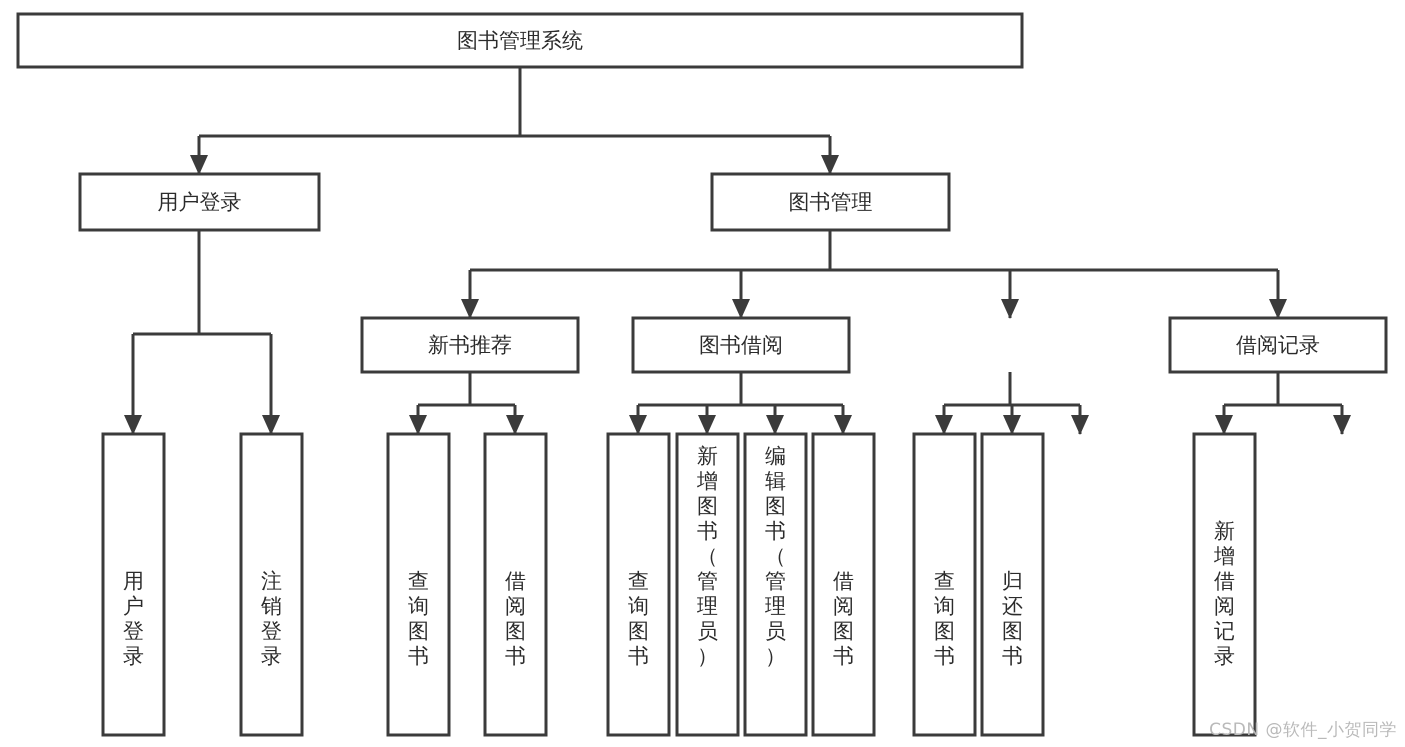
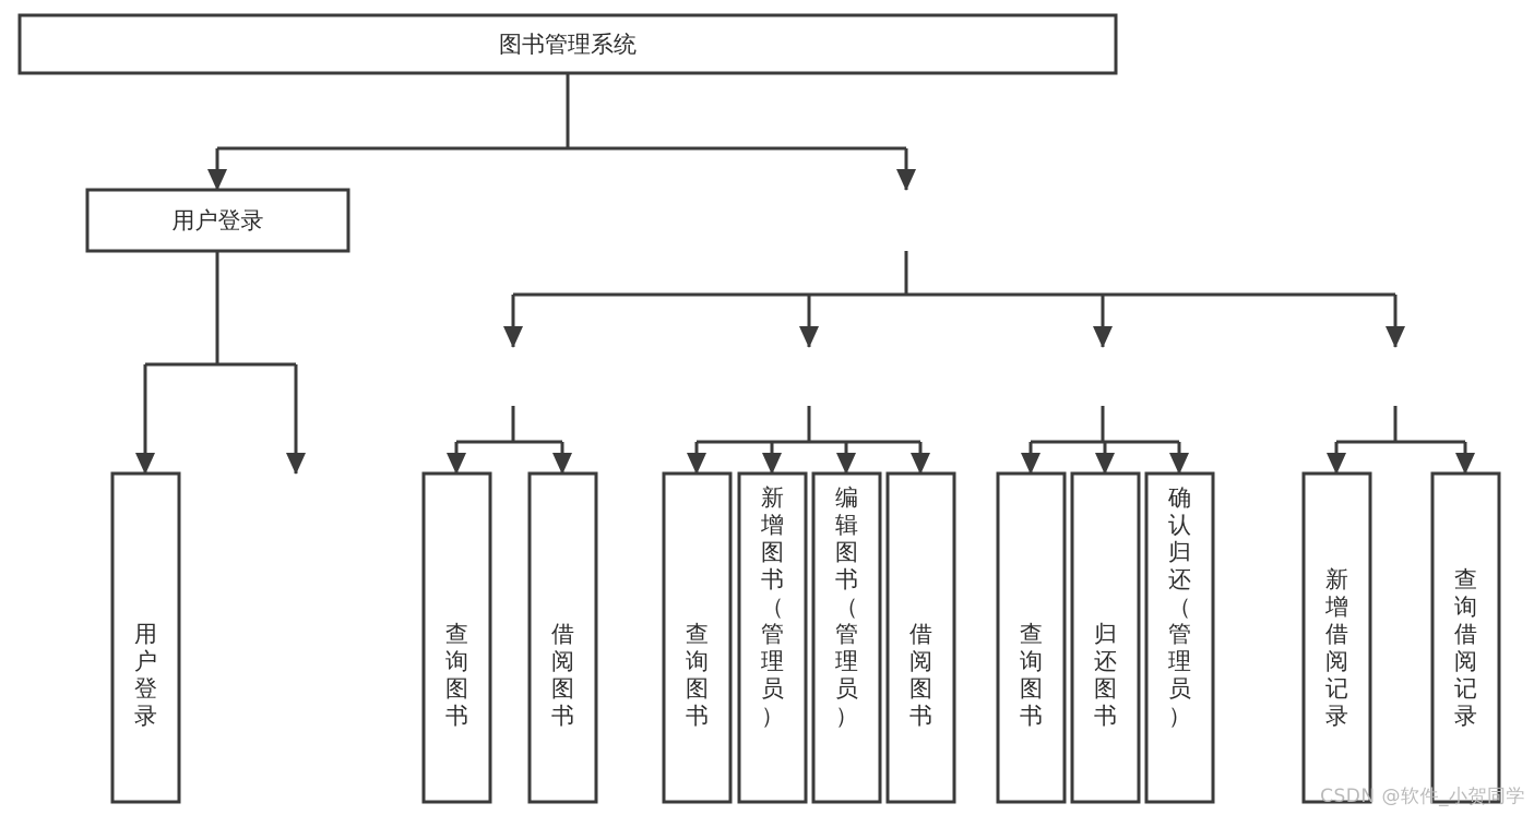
  图书管理系统
  用户登录
- 图书管理
- 新书推荐
- 图书借阅
- 借阅记录
  用户登录
- 注销登录
  查询图书
  借阅图书
  查询图书
  新增图书（管理员）
  编辑图书（管理员）
  借阅图书
  查询图书
  归还图书
+ 确认归还（管理员）
  新增借阅记录
+ 查询借阅记录
  CSDN @软件_小贺同学
